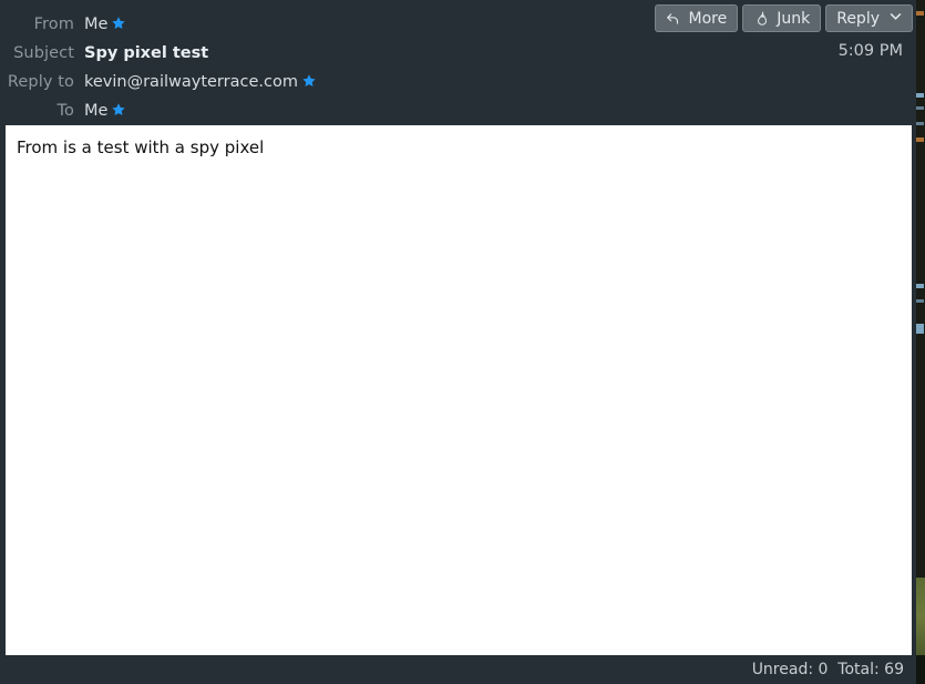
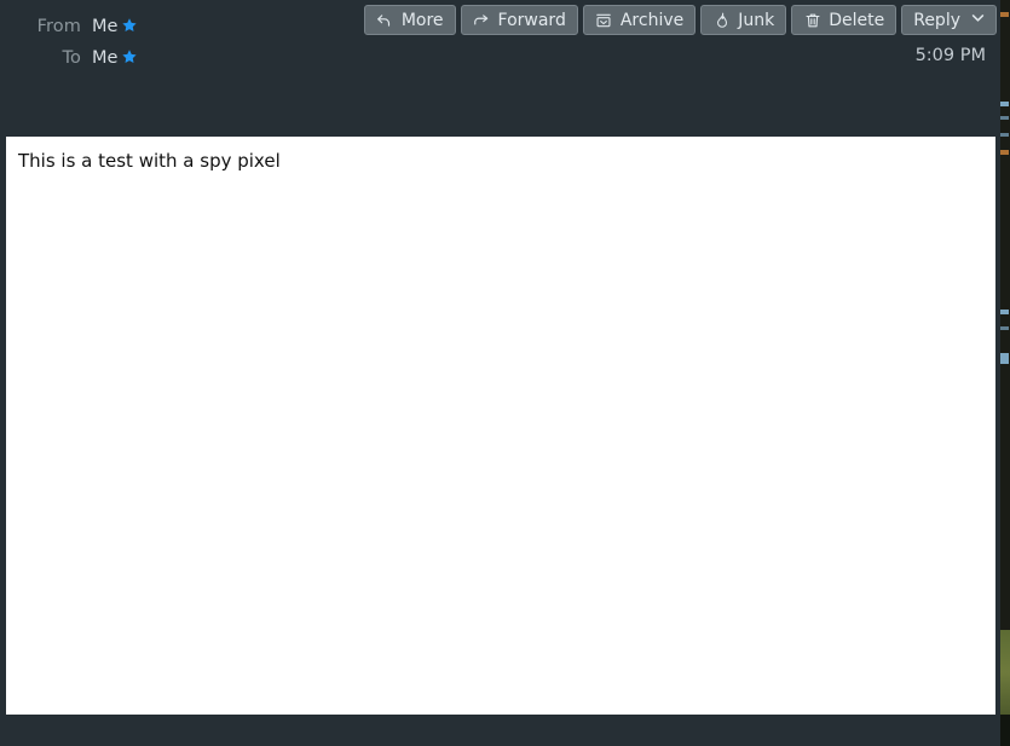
  From
  Me
- Subject
- Spy pixel test
- Reply to
- kevin@railwayterrace.com
  To
  Me
  5:09 PM
  More
+ Forward
+ Archive
  Junk
+ Delete
  Reply
- From is a test with a spy pixel
+ This is a test with a spy pixel
- Unread: 0 Total: 69
